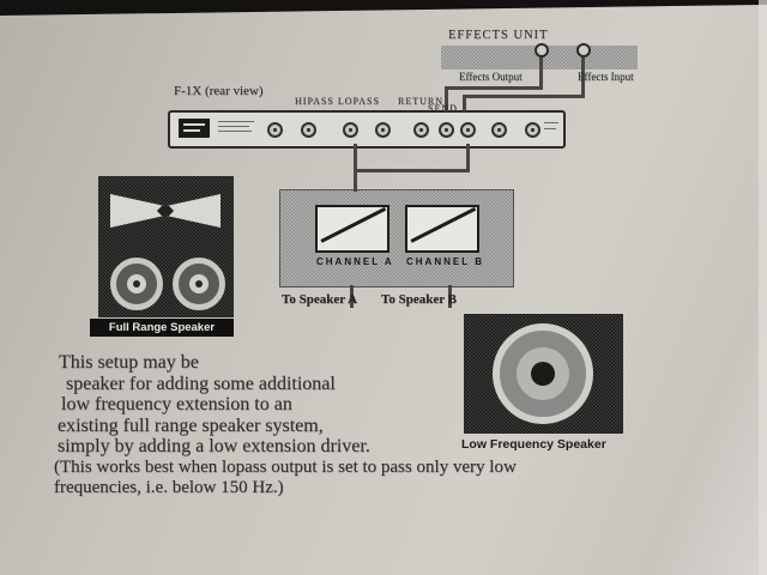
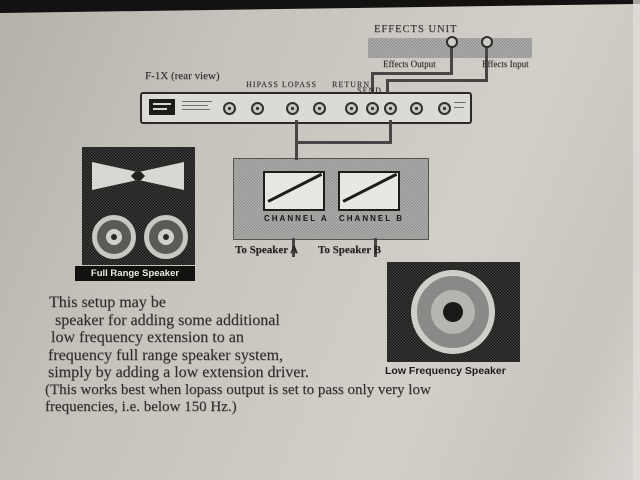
  EFFECTS UNIT
  Effects Output
  Effects Input
  F-1X (rear view)
  HIPASS LOPASS
  RETURN
  SEND
  CHANNEL A
  CHANNEL B
  To Speaker A
  To Speaker B
  Full Range Speaker
  Low Frequency Speaker
  This setup may be
  speaker for adding some additional
  low frequency extension to an
- existing full range speaker system,
+ frequency full range speaker system,
  simply by adding a low extension driver.
  (This works best when lopass output is set to pass only very low
  frequencies, i.e. below 150 Hz.)
